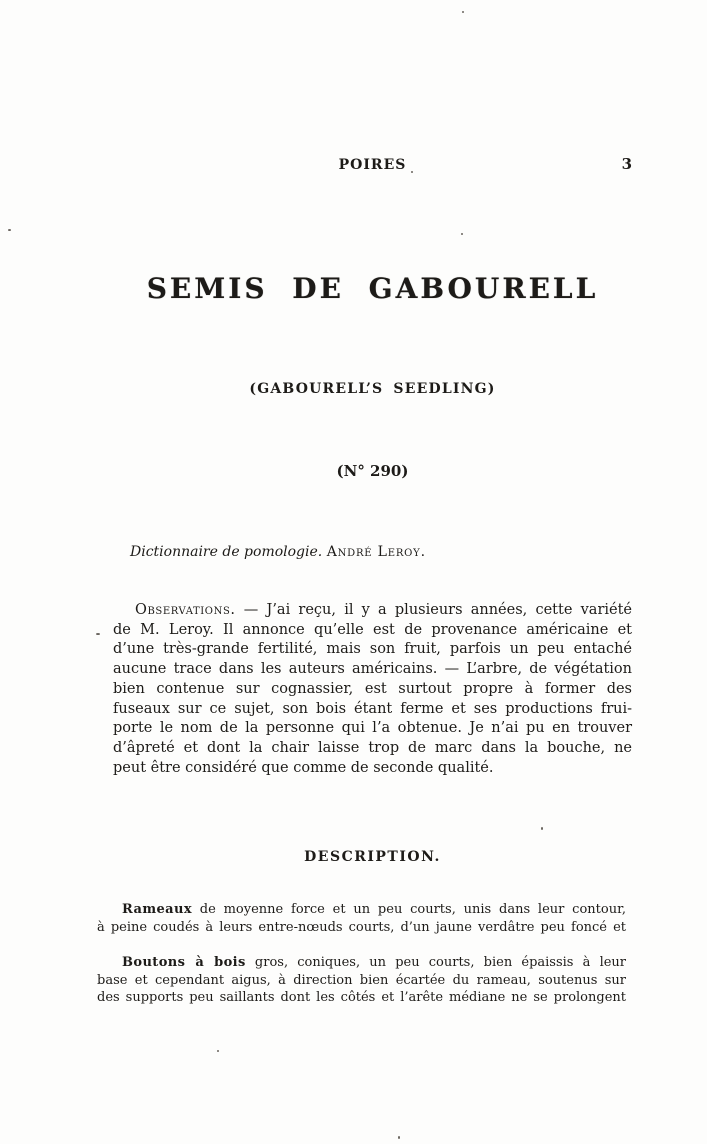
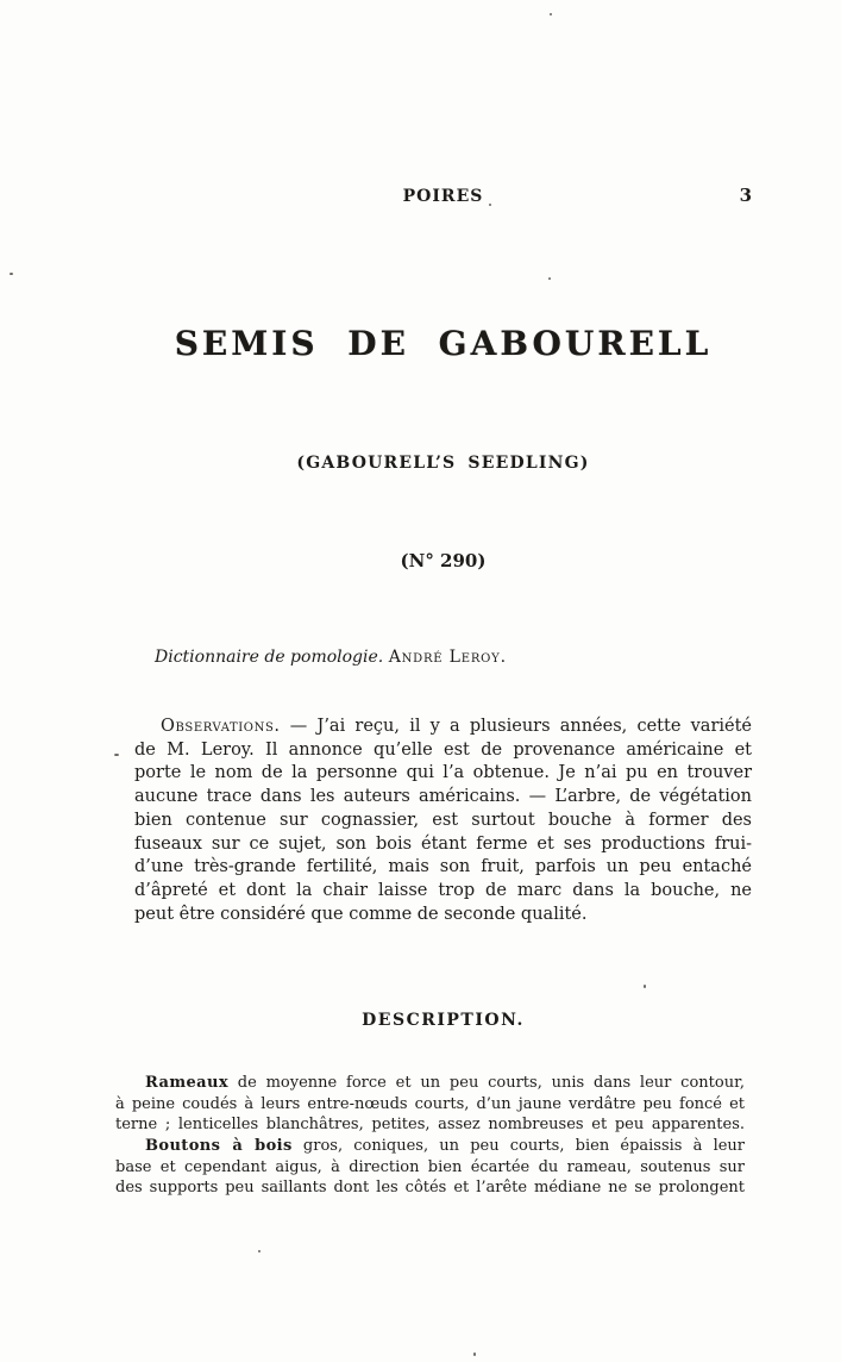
  POIRES
  3
  SEMIS DE GABOURELL
  (GABOURELL’S SEEDLING)
  (N° 290)
  Dictionnaire de pomologie. André Leroy.
  Observations. — J’ai reçu, il y a plusieurs années, cette variété
  de M. Leroy. Il annonce qu’elle est de provenance américaine et
- d’une très-grande fertilité, mais son fruit, parfois un peu entaché
+ porte le nom de la personne qui l’a obtenue. Je n’ai pu en trouver
  aucune trace dans les auteurs américains. — L’arbre, de végétation
- bien contenue sur cognassier, est surtout propre à former des
+ bien contenue sur cognassier, est surtout bouche à former des
  fuseaux sur ce sujet, son bois étant ferme et ses productions frui-
- porte le nom de la personne qui l’a obtenue. Je n’ai pu en trouver
+ d’une très-grande fertilité, mais son fruit, parfois un peu entaché
  d’âpreté et dont la chair laisse trop de marc dans la bouche, ne
  peut être considéré que comme de seconde qualité.
  DESCRIPTION.
  Rameaux de moyenne force et un peu courts, unis dans leur contour,
  à peine coudés à leurs entre-nœuds courts, d’un jaune verdâtre peu foncé et
+ terne ; lenticelles blanchâtres, petites, assez nombreuses et peu apparentes.
  Boutons à bois gros, coniques, un peu courts, bien épaissis à leur
  base et cependant aigus, à direction bien écartée du rameau, soutenus sur
  des supports peu saillants dont les côtés et l’arête médiane ne se prolongent
